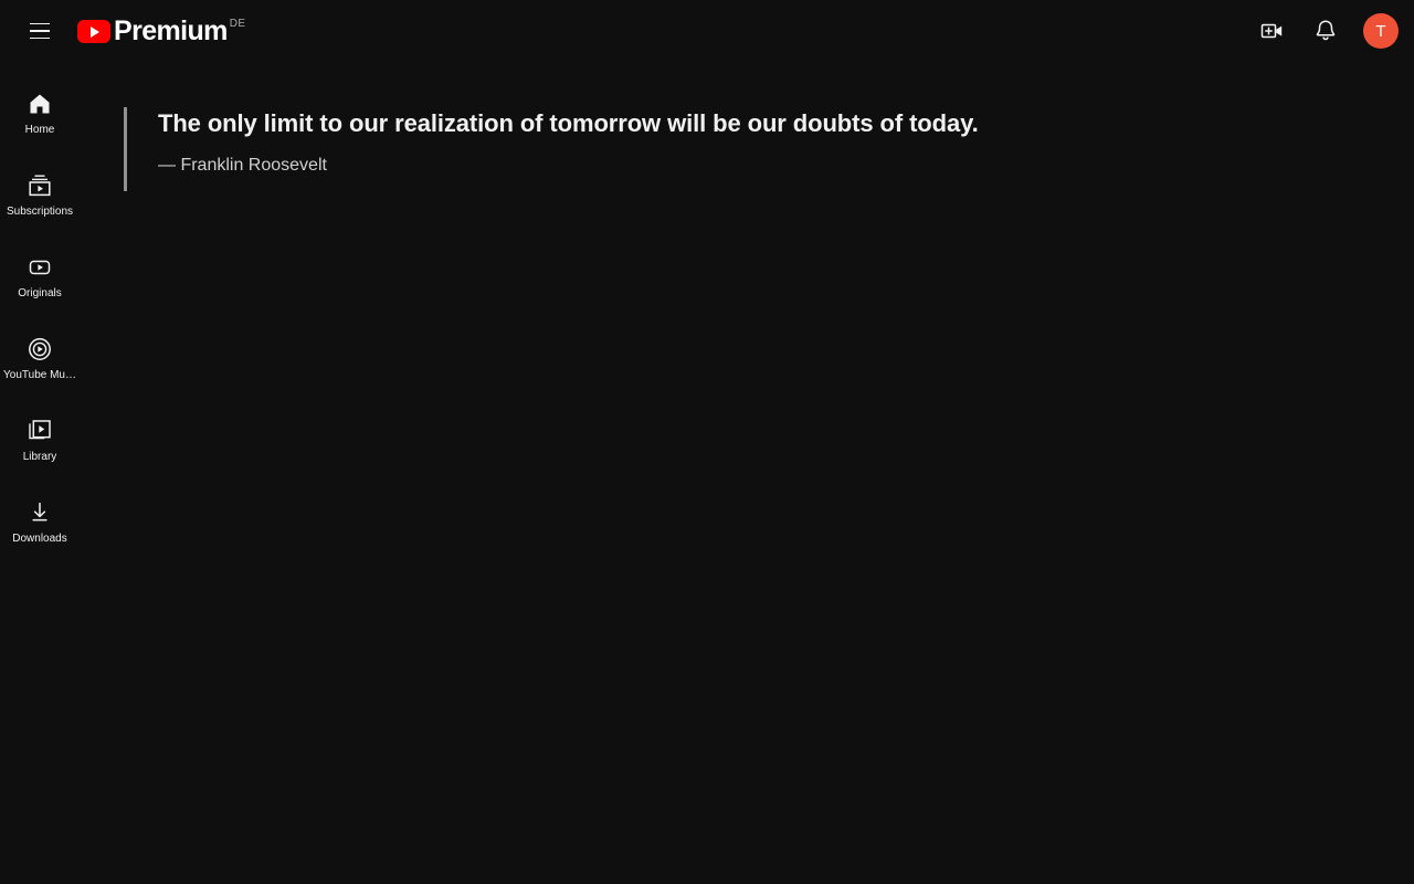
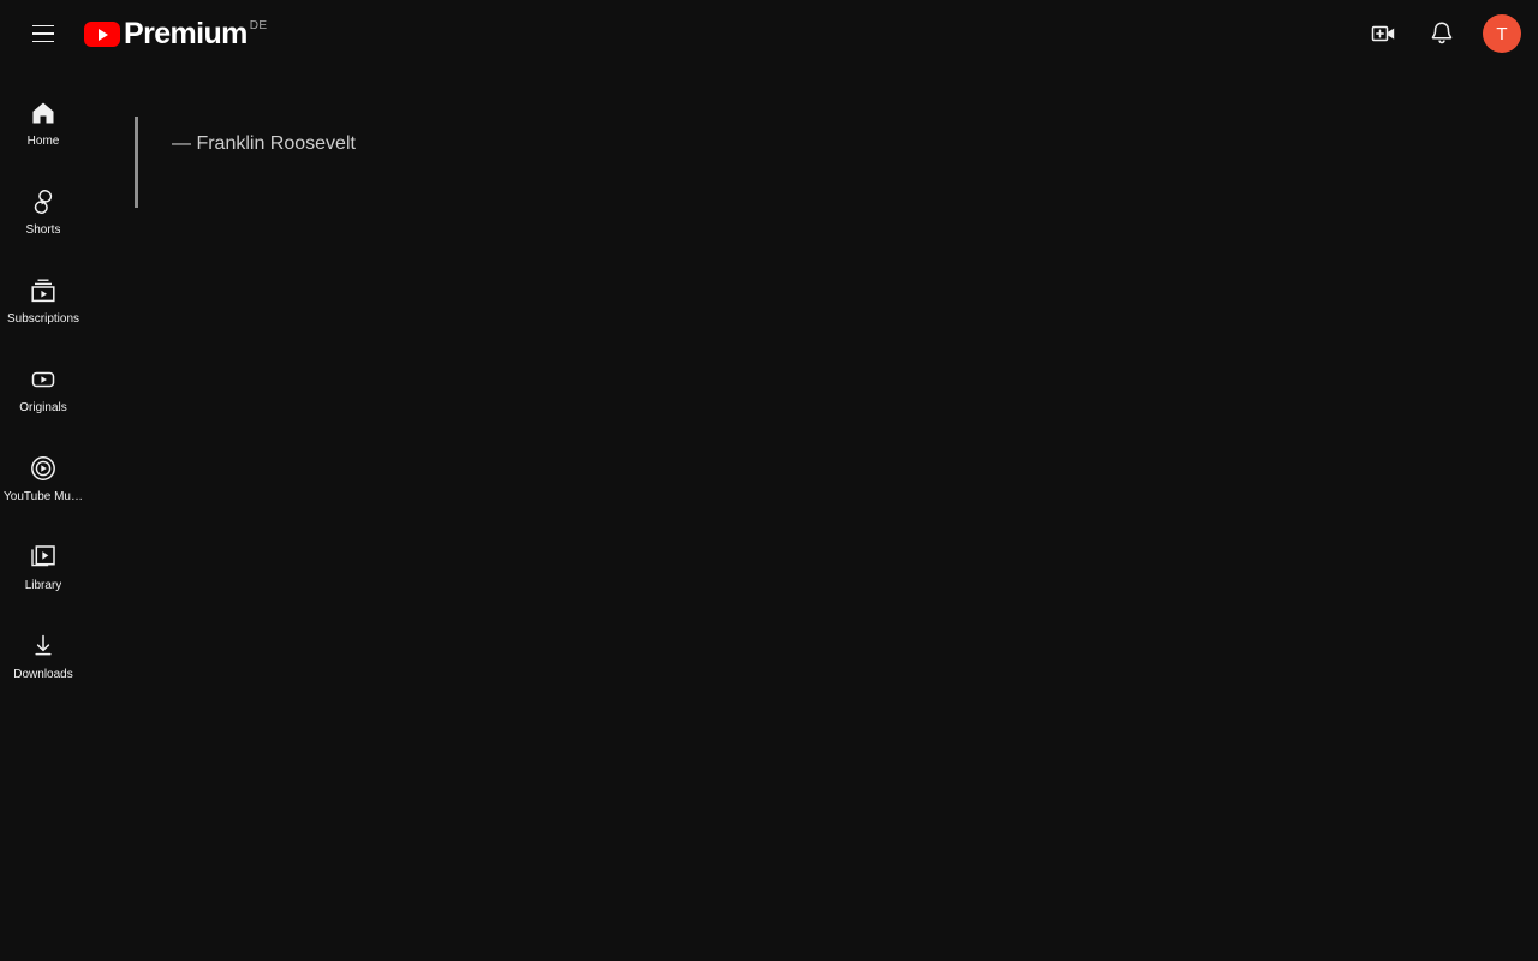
  Premium
  DE
  T
  Home
+ Shorts
  Subscriptions
  Originals
  YouTube Mu…
  Library
  Downloads
- The only limit to our realization of tomorrow will be our doubts of today.
  — Franklin Roosevelt
